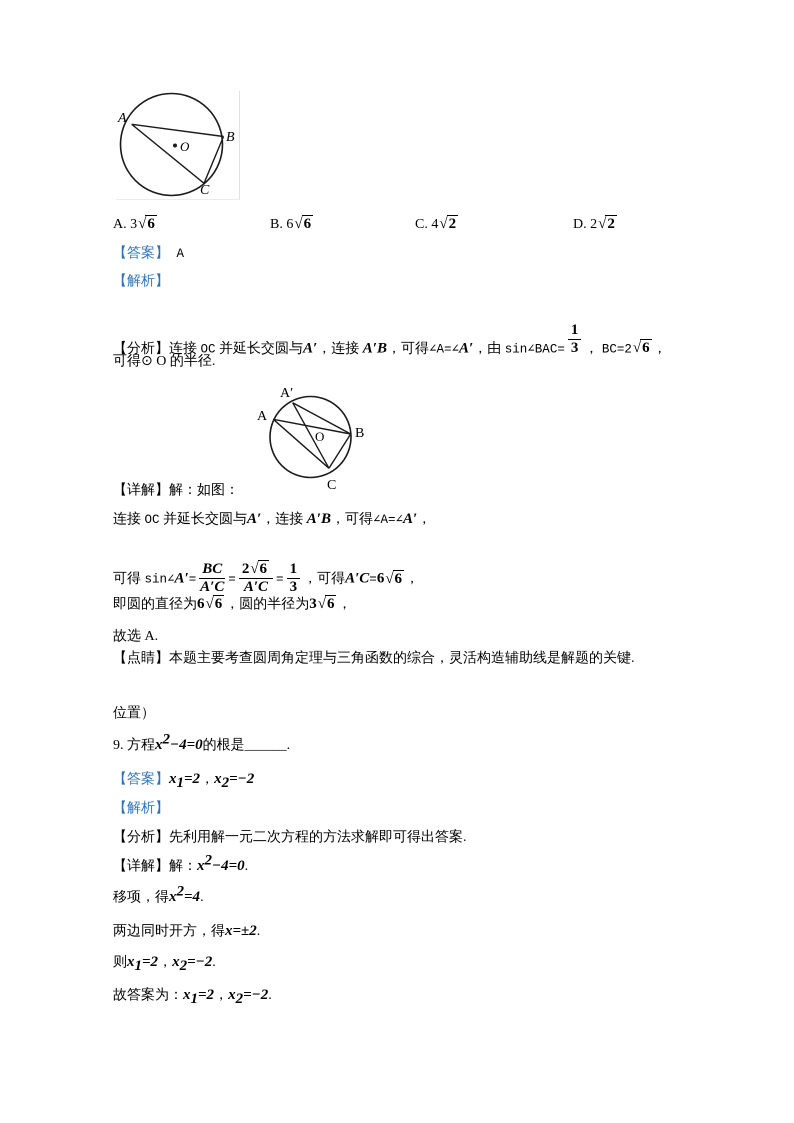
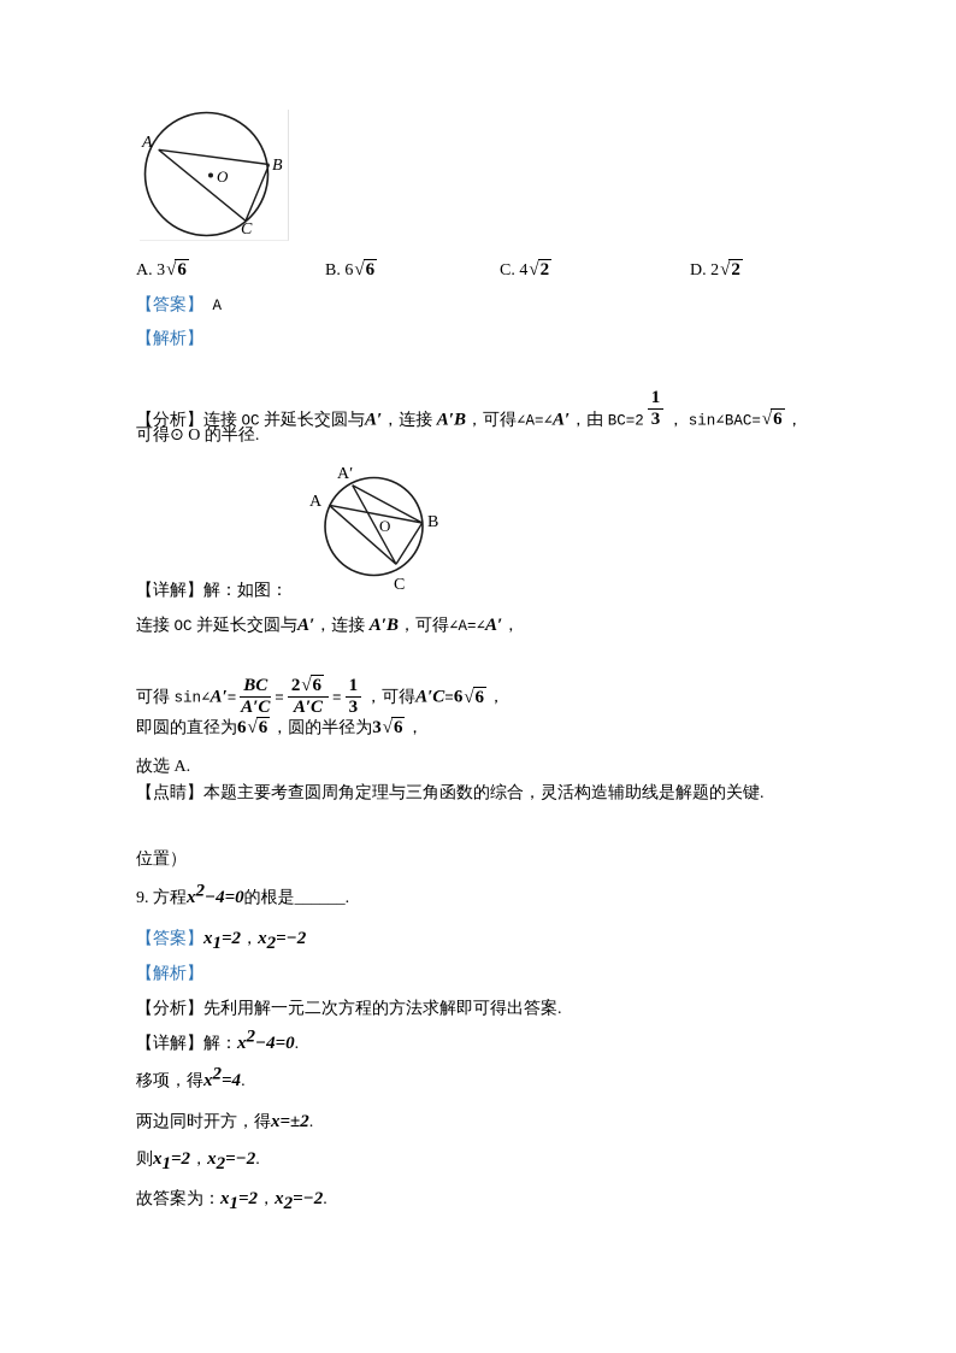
  A
  B
  C
  O
  A. 3√ 6
  B. 6√ 6
  C. 4√ 2
  D. 2√ 2
  【答案】 A
  【解析】
- 【分析】连接 OC 并延长交圆与A′，连接 A′B，可得∠A=∠A′，由 sin∠BAC=
+ 【分析】连接 OC 并延长交圆与A′，连接 A′B，可得∠A=∠A′，由 BC=2
  1
  3
- ， BC=2√ 6 ，
+ ， sin∠BAC=√ 6 ，
  可得⊙ O 的半径.
  A′
  A
  O
  B
  C
  【详解】解：如图：
  连接 OC 并延长交圆与A′，连接 A′B，可得∠A=∠A′，
  可得 sin∠A′=
  BC
  A′C
  =
  2√ 6
  A′C
  =
  1
  3
  ，可得A′C=6√ 6 ，
  即圆的直径为6√ 6 ，圆的半径为3√ 6 ，
  故选 A.
  【点睛】本题主要考查圆周角定理与三角函数的综合，灵活构造辅助线是解题的关键.
  位置）
  9. 方程x2−4=0的根是______.
  【答案】x1=2，x2=−2
  【解析】
  【分析】先利用解一元二次方程的方法求解即可得出答案.
  【详解】解：x2−4=0.
  移项，得x2=4.
  两边同时开方，得x=±2.
  则x1=2，x2=−2.
  故答案为：x1=2，x2=−2.
